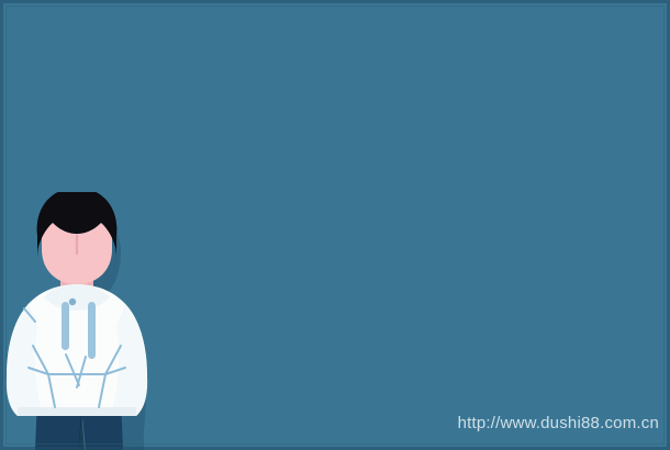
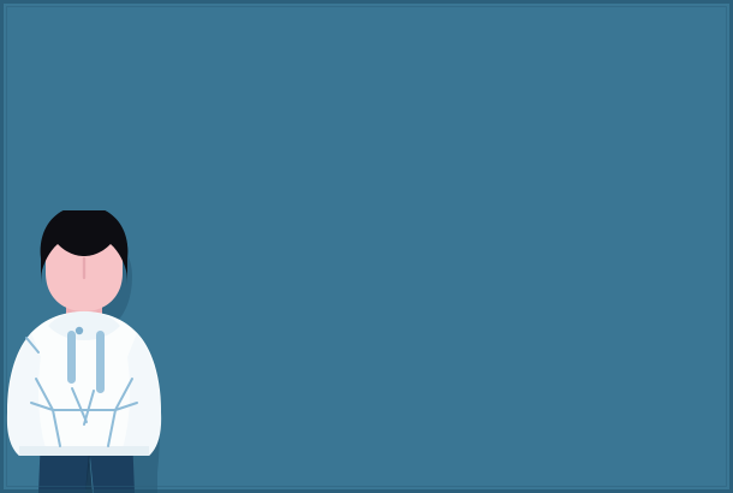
- http://www.dushi88.com.cn
